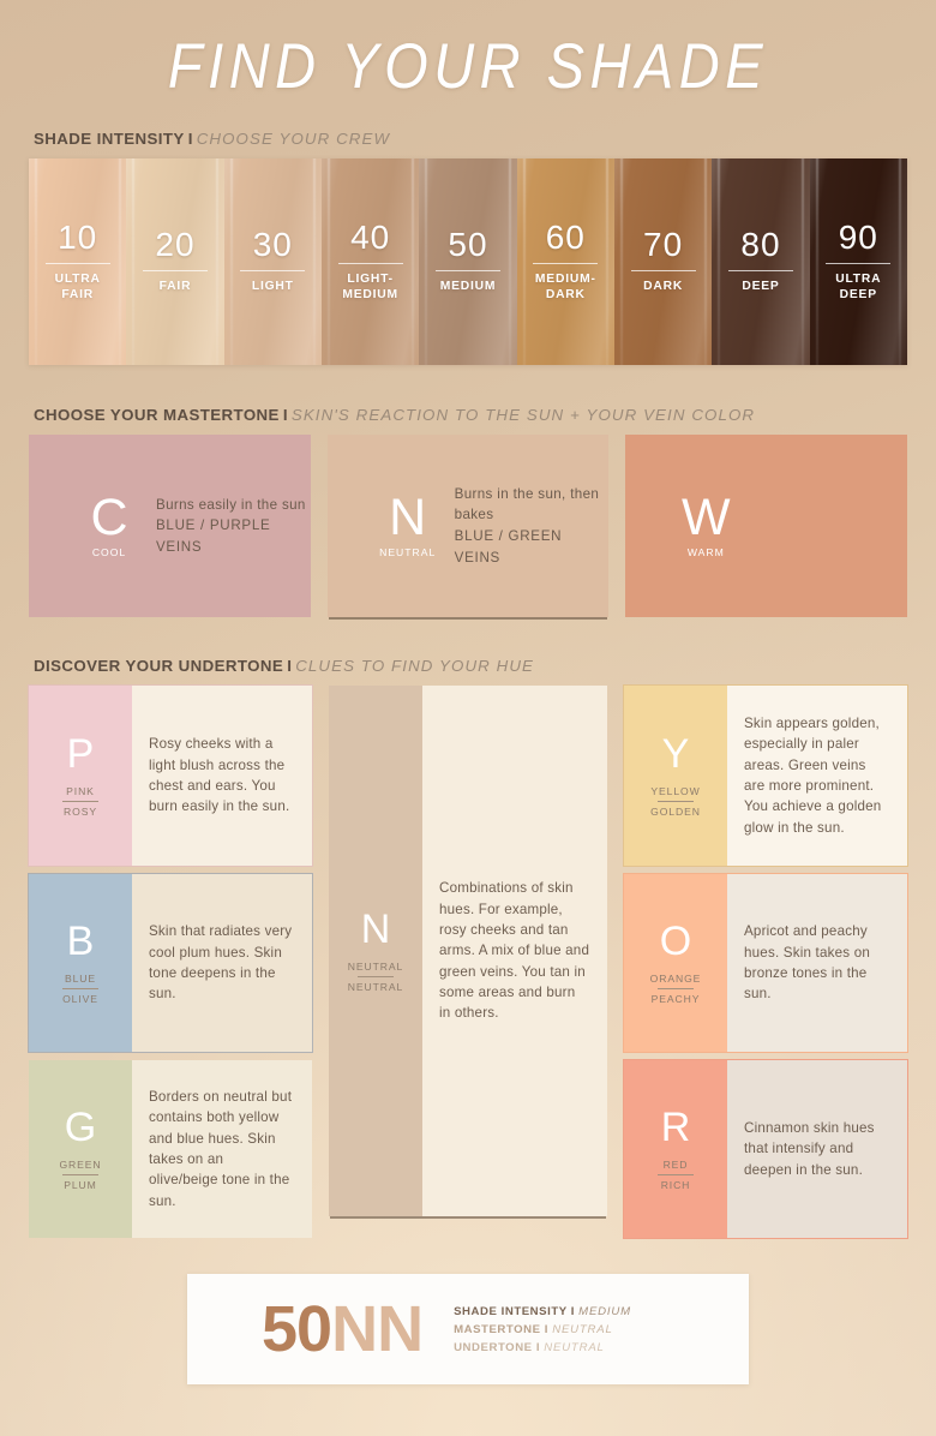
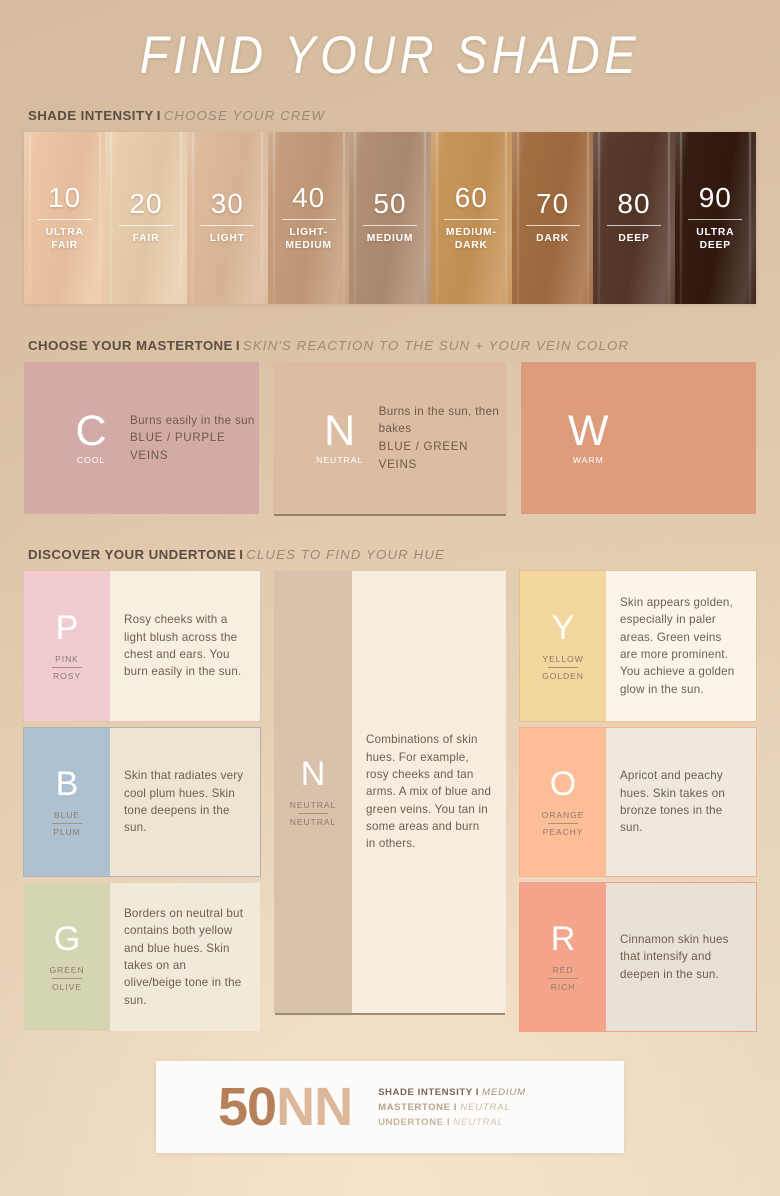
  FIND YOUR SHADE
  SHADE INTENSITY I CHOOSE YOUR CREW
  10
  ULTRA
  FAIR
  20
  FAIR
  30
  LIGHT
  40
  LIGHT-
  MEDIUM
  50
  MEDIUM
  60
  MEDIUM-
  DARK
  70
  DARK
  80
  DEEP
  90
  ULTRA
  DEEP
  CHOOSE YOUR MASTERTONE I SKIN'S REACTION TO THE SUN + YOUR VEIN COLOR
  C
  COOL
  Burns easily in the sun
  BLUE / PURPLE VEINS
  N
  NEUTRAL
  Burns in the sun, then bakes
  BLUE / GREEN VEINS
  W
  WARM
  DISCOVER YOUR UNDERTONE I CLUES TO FIND YOUR HUE
  P
  PINK
  ROSY
  Rosy cheeks with a light blush across the chest and ears. You burn easily in the sun.
  B
  BLUE
- OLIVE
+ PLUM
  Skin that radiates very cool plum hues. Skin tone deepens in the sun.
  G
  GREEN
- PLUM
+ OLIVE
  Borders on neutral but contains both yellow and blue hues. Skin takes on an olive/beige tone in the sun.
  N
  NEUTRAL
  NEUTRAL
  Combinations of skin hues. For example, rosy cheeks and tan arms. A mix of blue and green veins. You tan in some areas and burn in others.
  Y
  YELLOW
  GOLDEN
  Skin appears golden, especially in paler areas. Green veins are more prominent. You achieve a golden glow in the sun.
  O
  ORANGE
  PEACHY
  Apricot and peachy hues. Skin takes on bronze tones in the sun.
  R
  RED
  RICH
  Cinnamon skin hues that intensify and deepen in the sun.
  50NN
  SHADE INTENSITY I MEDIUM
  MASTERTONE I NEUTRAL
  UNDERTONE I NEUTRAL
